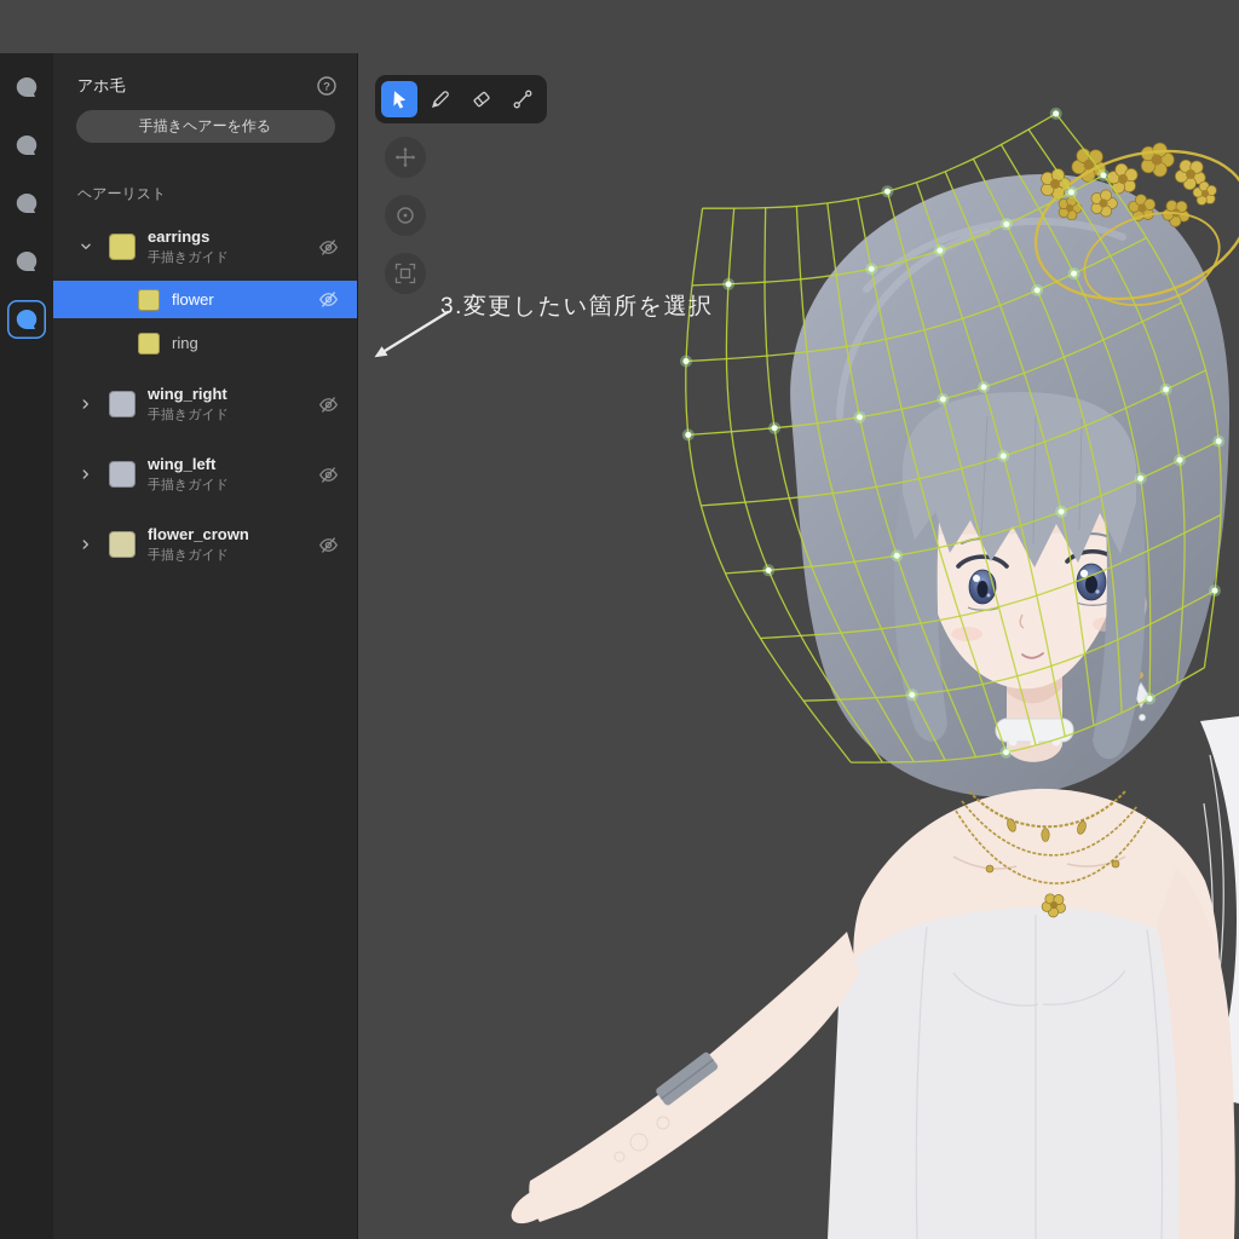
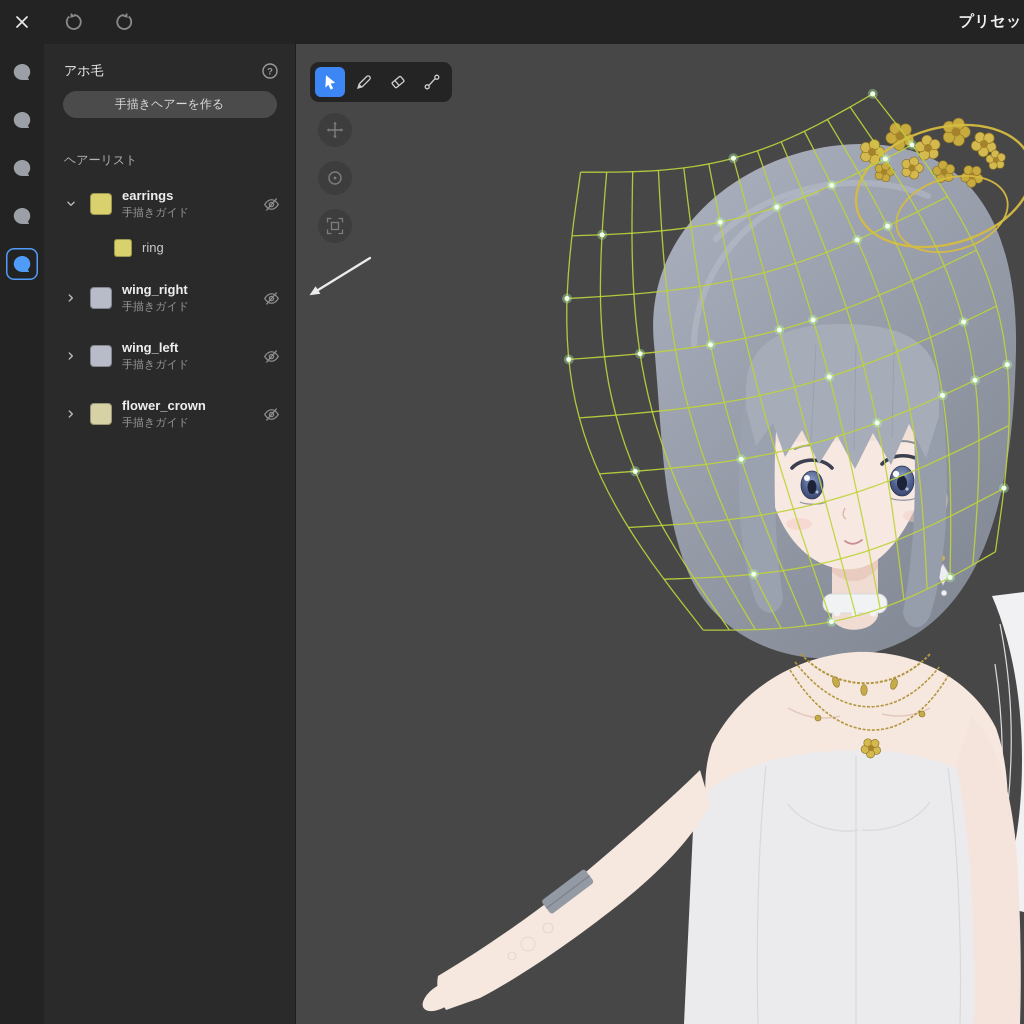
+ プリセッ
  アホ毛
  手描きヘアーを作る
  ヘアーリスト
  earrings
  手描きガイド
- flower
  ring
  wing_right
  手描きガイド
  wing_left
  手描きガイド
  flower_crown
  手描きガイド
- 3.変更したい箇所を選択
